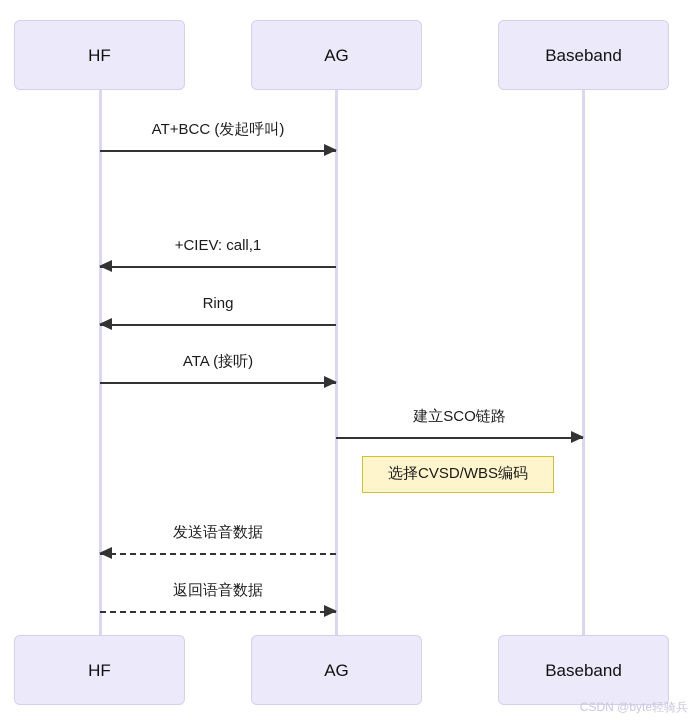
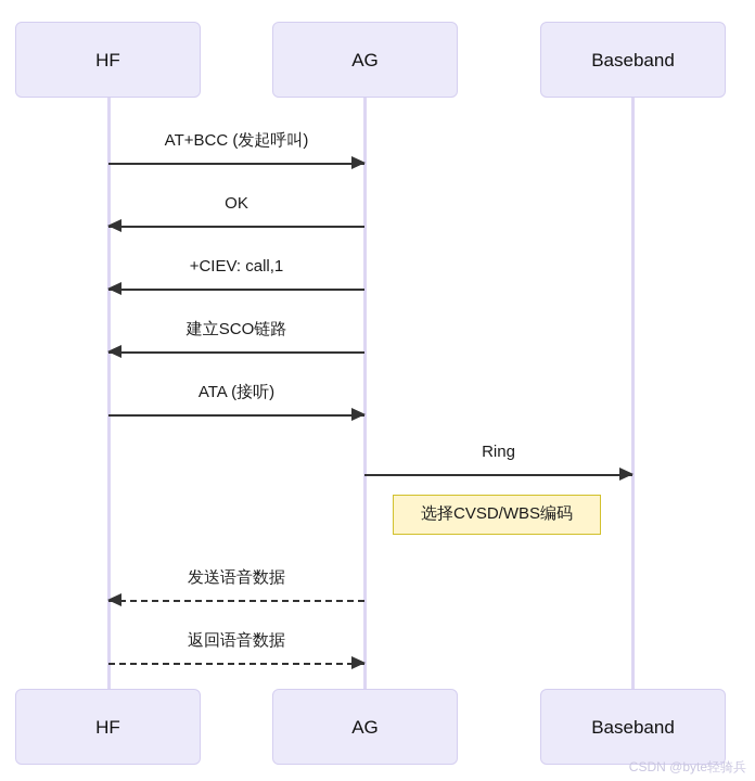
  HF
  AG
  Baseband
  AT+BCC (发起呼叫)
+ OK
  +CIEV: call,1
- Ring
+ 建立SCO链路
  ATA (接听)
- 建立SCO链路
+ Ring
  选择CVSD/WBS编码
  发送语音数据
  返回语音数据
  HF
  AG
  Baseband
  CSDN @byte轻骑兵
